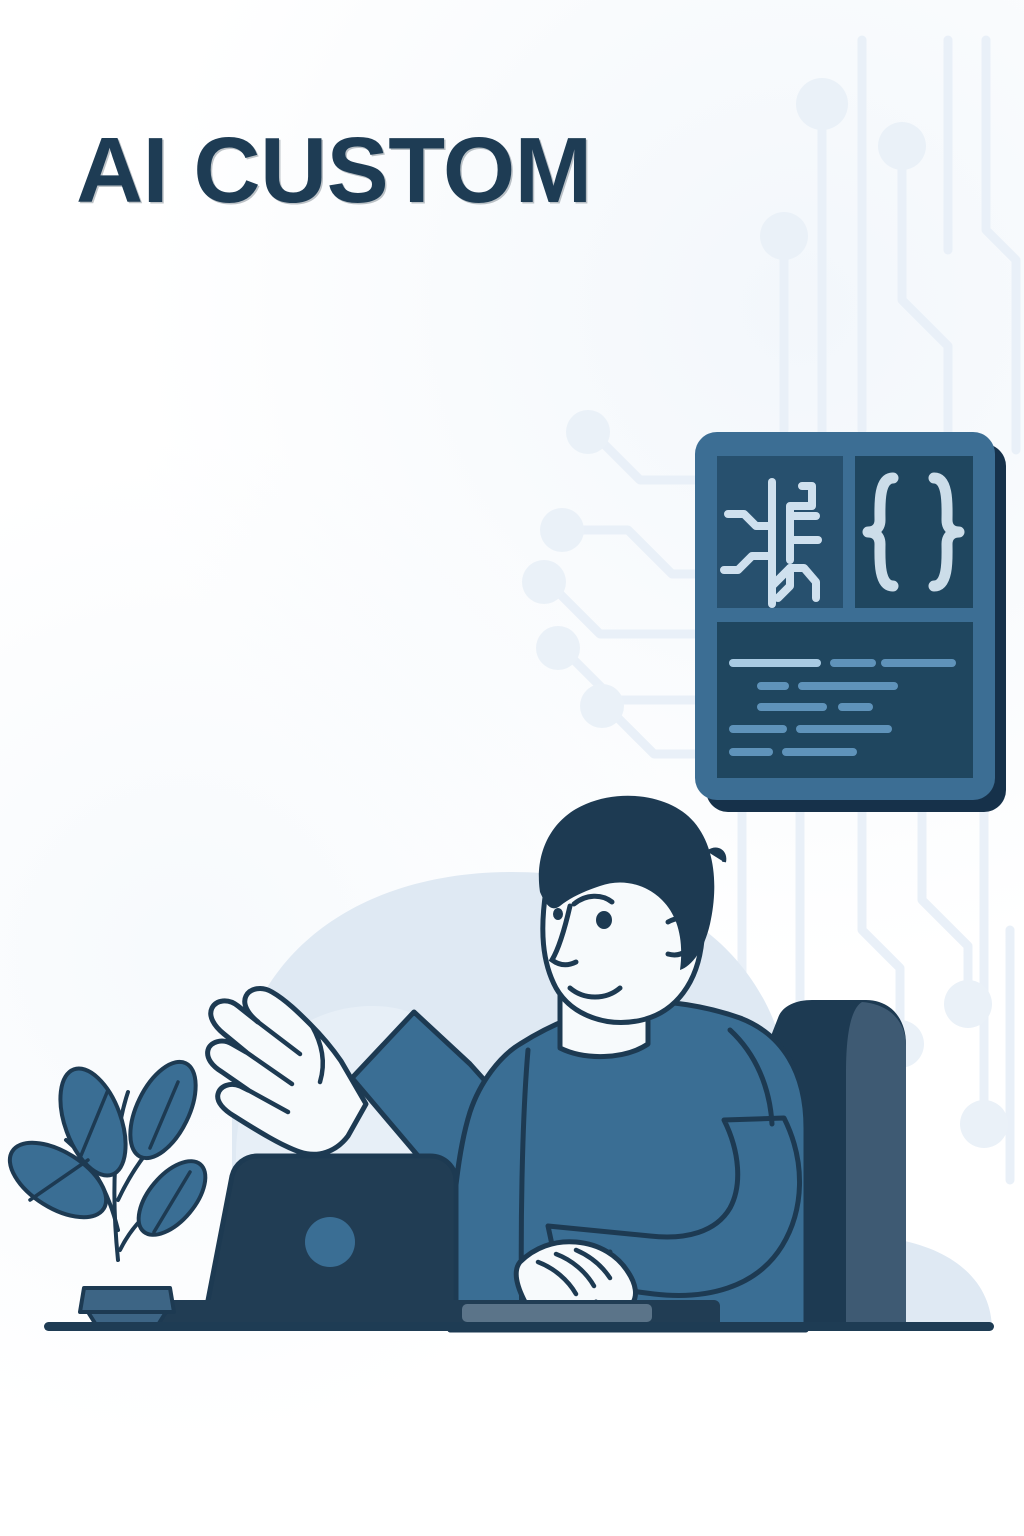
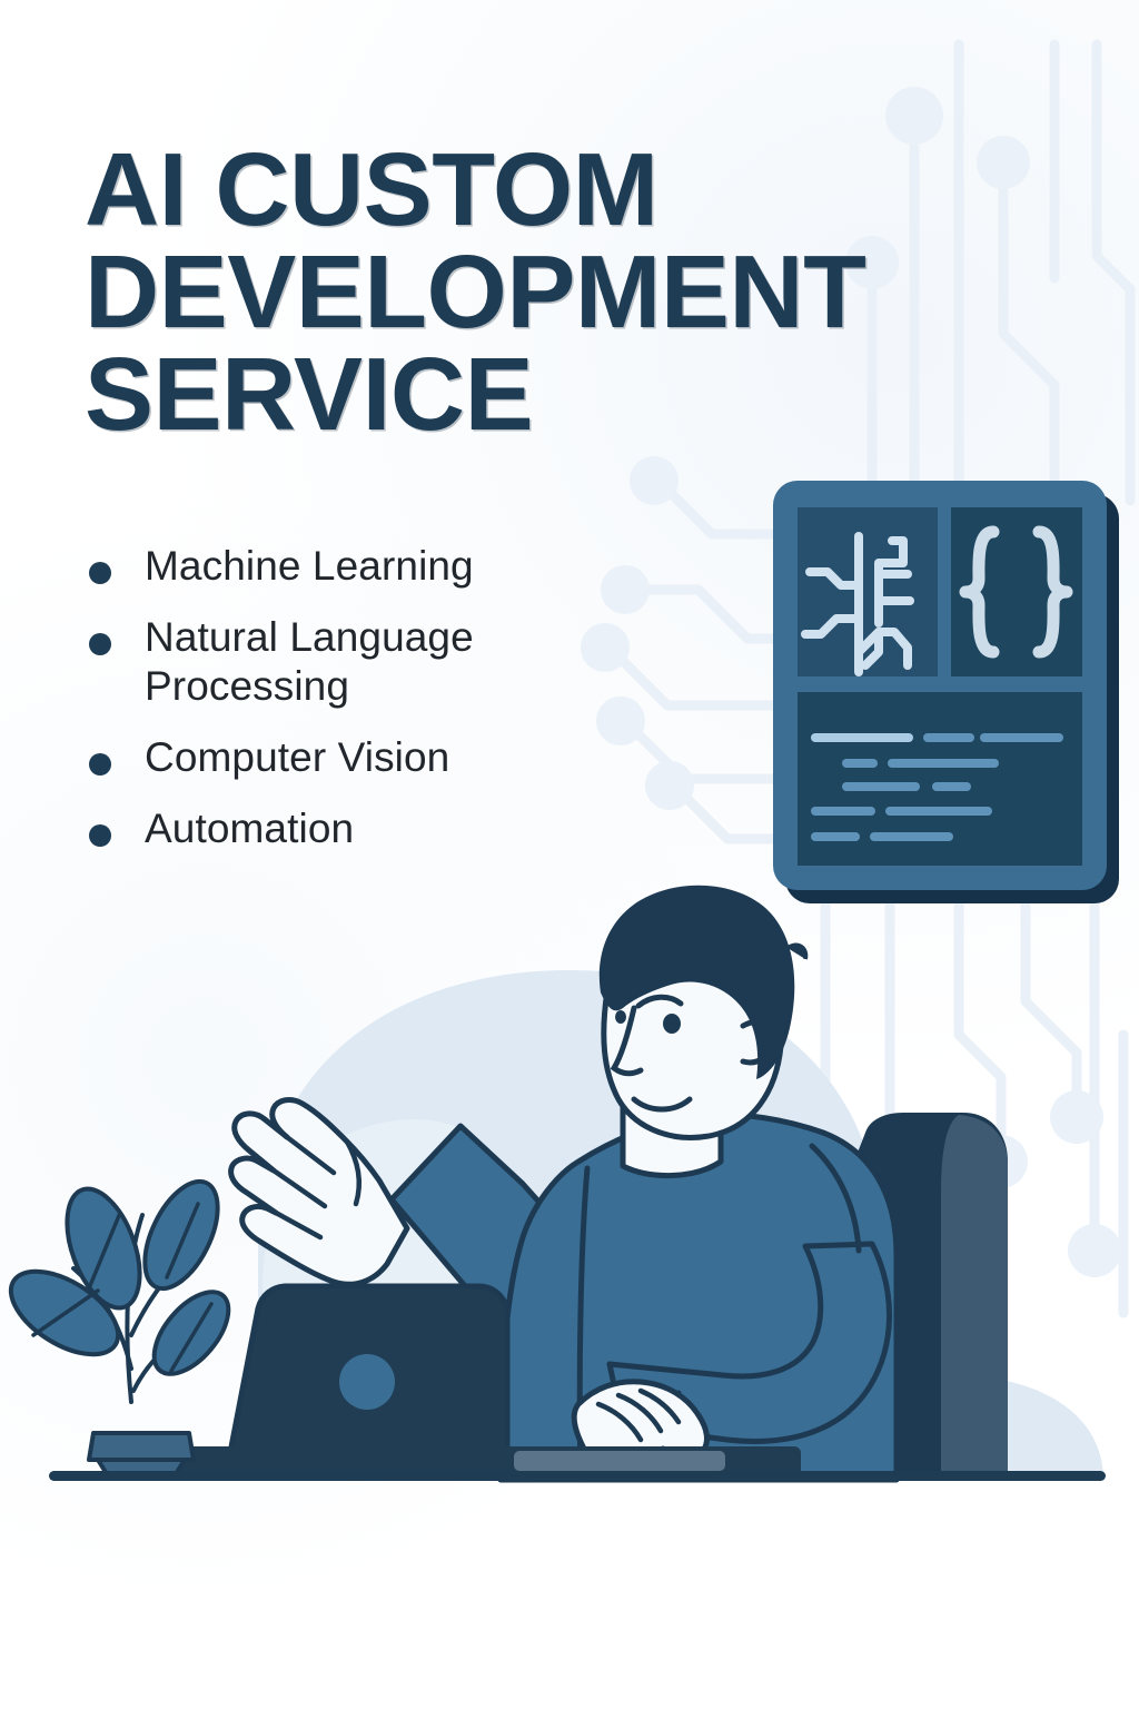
  AI CUSTOM
+ DEVELOPMENT
+ SERVICE
+ Machine Learning
+ Natural Language Processing
+ Computer Vision
+ Automation
